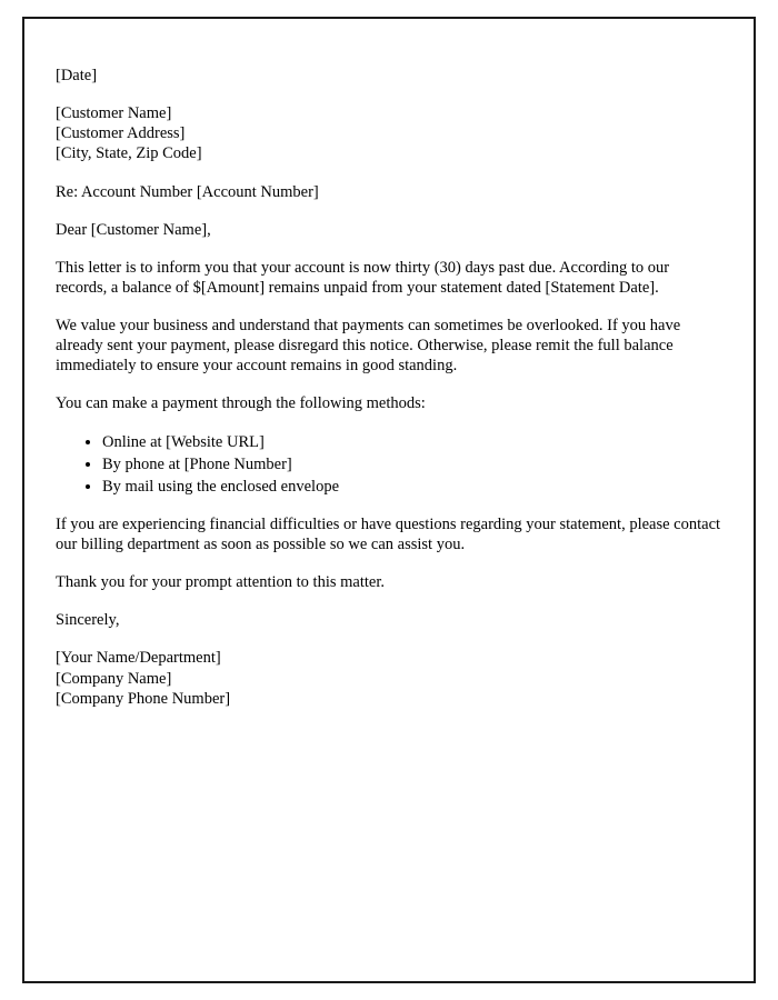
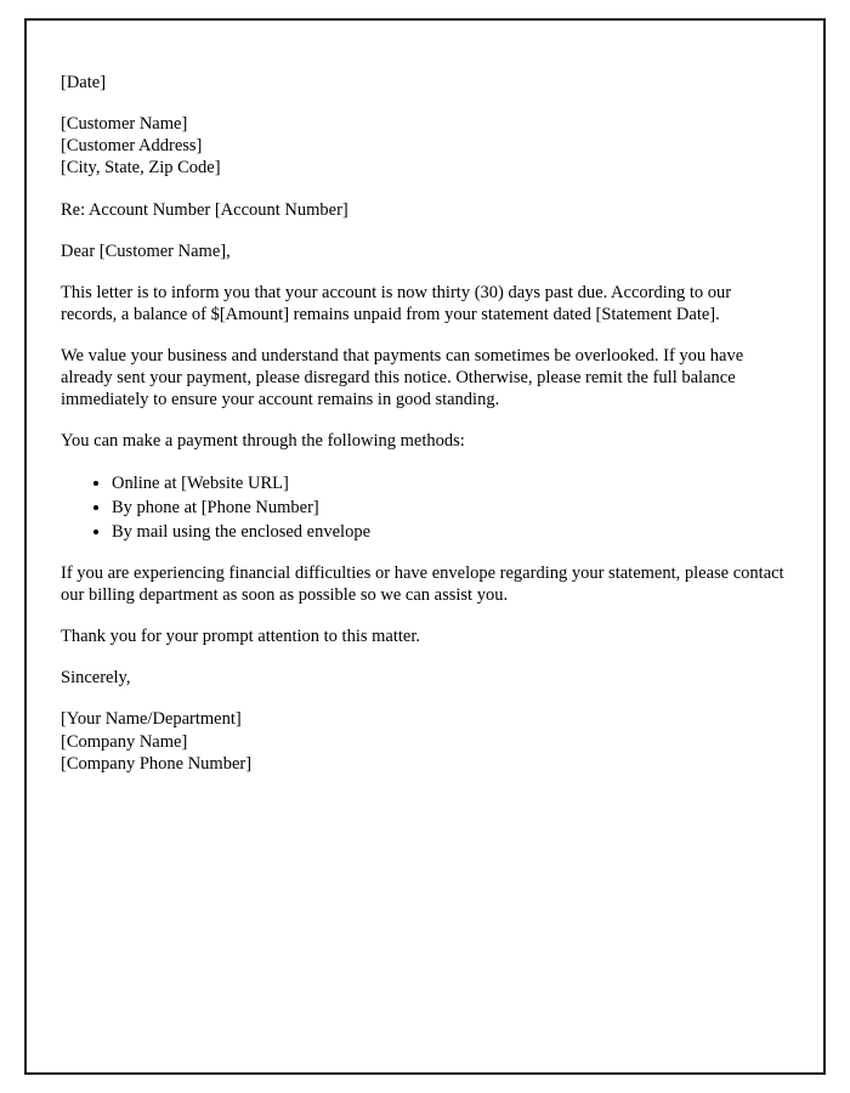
  [Date]
  [Customer Name]
  [Customer Address]
  [City, State, Zip Code]
  Re: Account Number [Account Number]
  Dear [Customer Name],
  This letter is to inform you that your account is now thirty (30) days past due. According to our records, a balance of $[Amount] remains unpaid from your statement dated [Statement Date].
  We value your business and understand that payments can sometimes be overlooked. If you have already sent your payment, please disregard this notice. Otherwise, please remit the full balance immediately to ensure your account remains in good standing.
  You can make a payment through the following methods:
  Online at [Website URL]
  By phone at [Phone Number]
  By mail using the enclosed envelope
- If you are experiencing financial difficulties or have questions regarding your statement, please contact our billing department as soon as possible so we can assist you.
+ If you are experiencing financial difficulties or have envelope regarding your statement, please contact our billing department as soon as possible so we can assist you.
  Thank you for your prompt attention to this matter.
  Sincerely,
  [Your Name/Department]
  [Company Name]
  [Company Phone Number]
